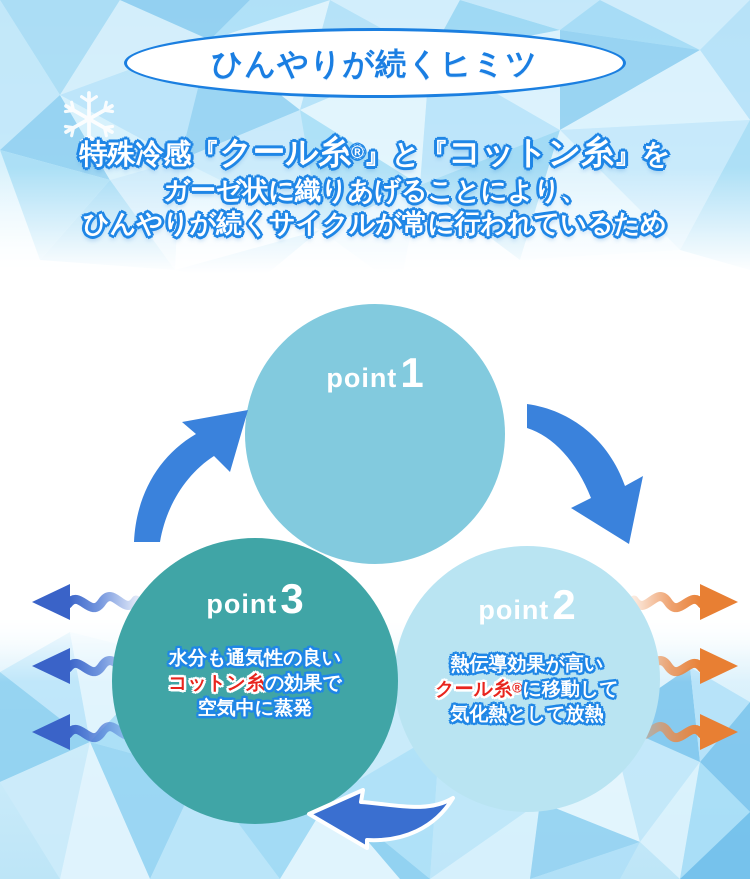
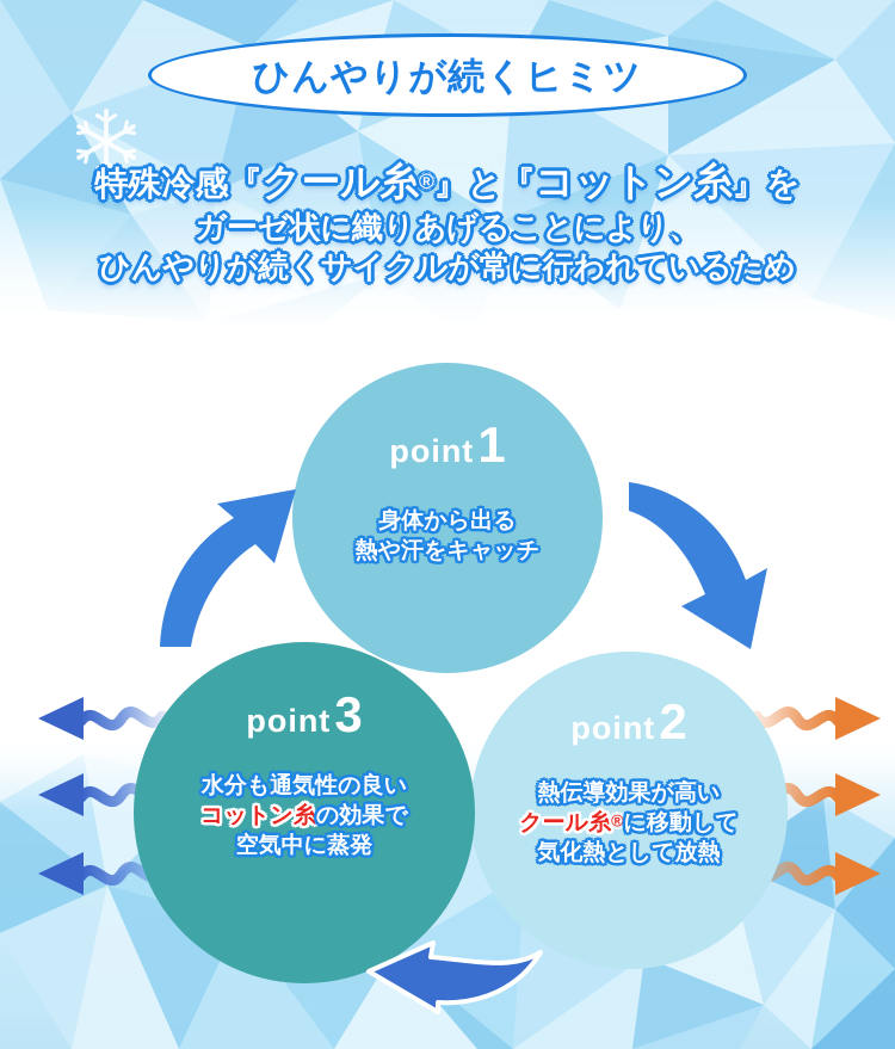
  ひんやりが続くヒミツ
  特殊冷感『クール糸®』と『コットン糸』を
  ガーゼ状に織りあげることにより、
  ひんやりが続くサイクルが常に行われているため
  point
  1
+ 身体から出る
+ 熱や汗をキャッチ
  point
  2
  熱伝導効果が高い
  クール糸®に移動して
  気化熱として放熱
  point
  3
  水分も通気性の良い
  コットン糸の効果で
  空気中に蒸発
